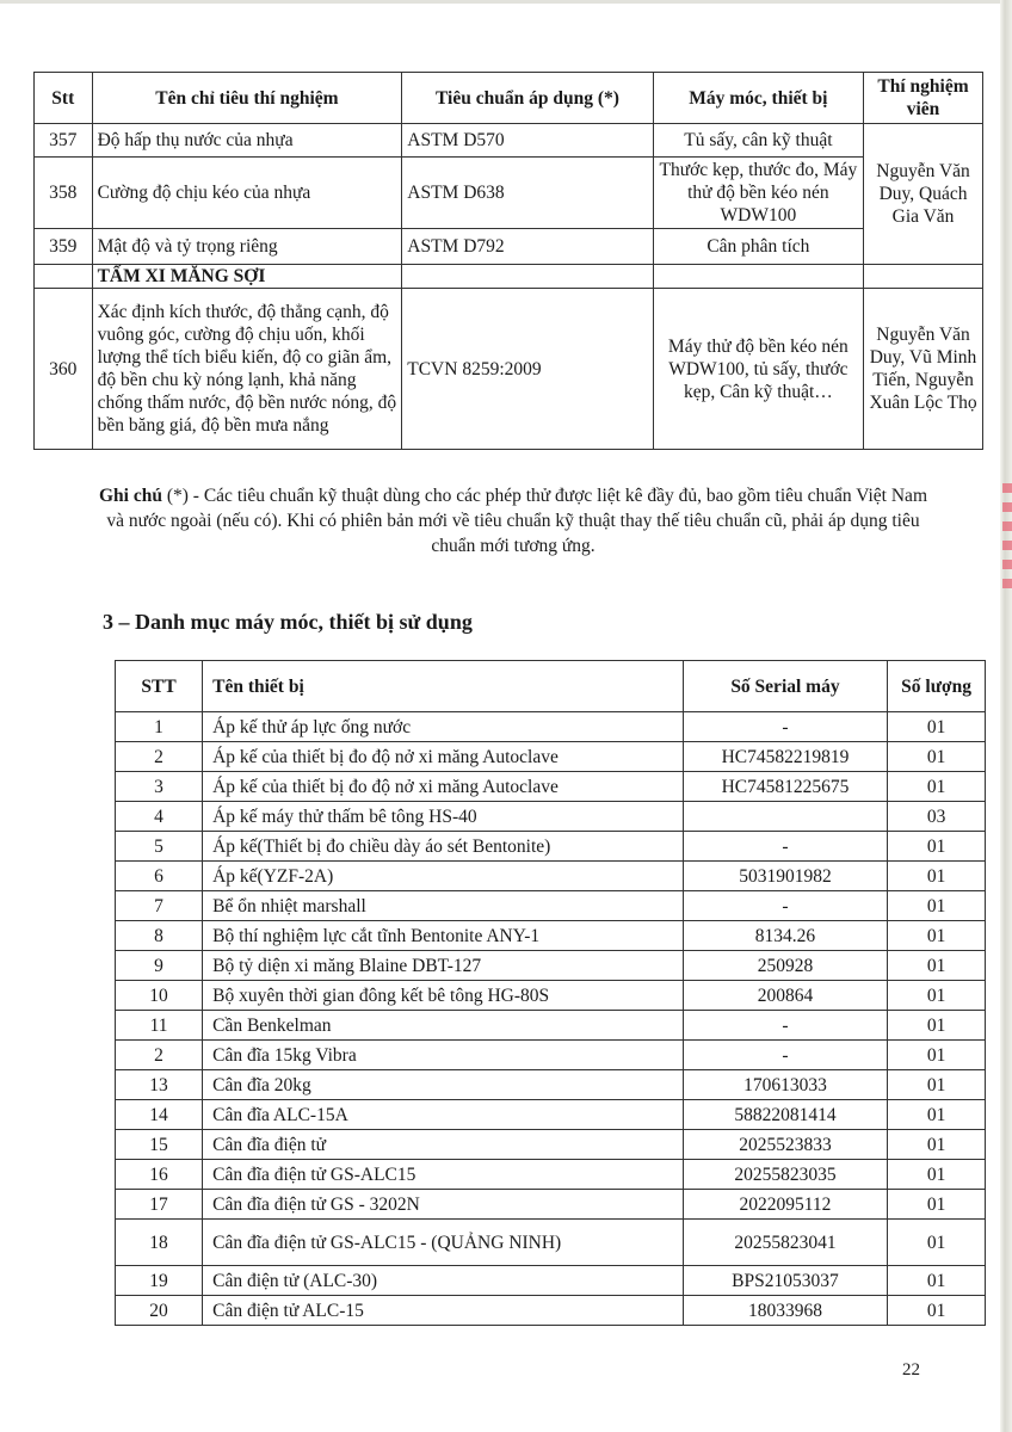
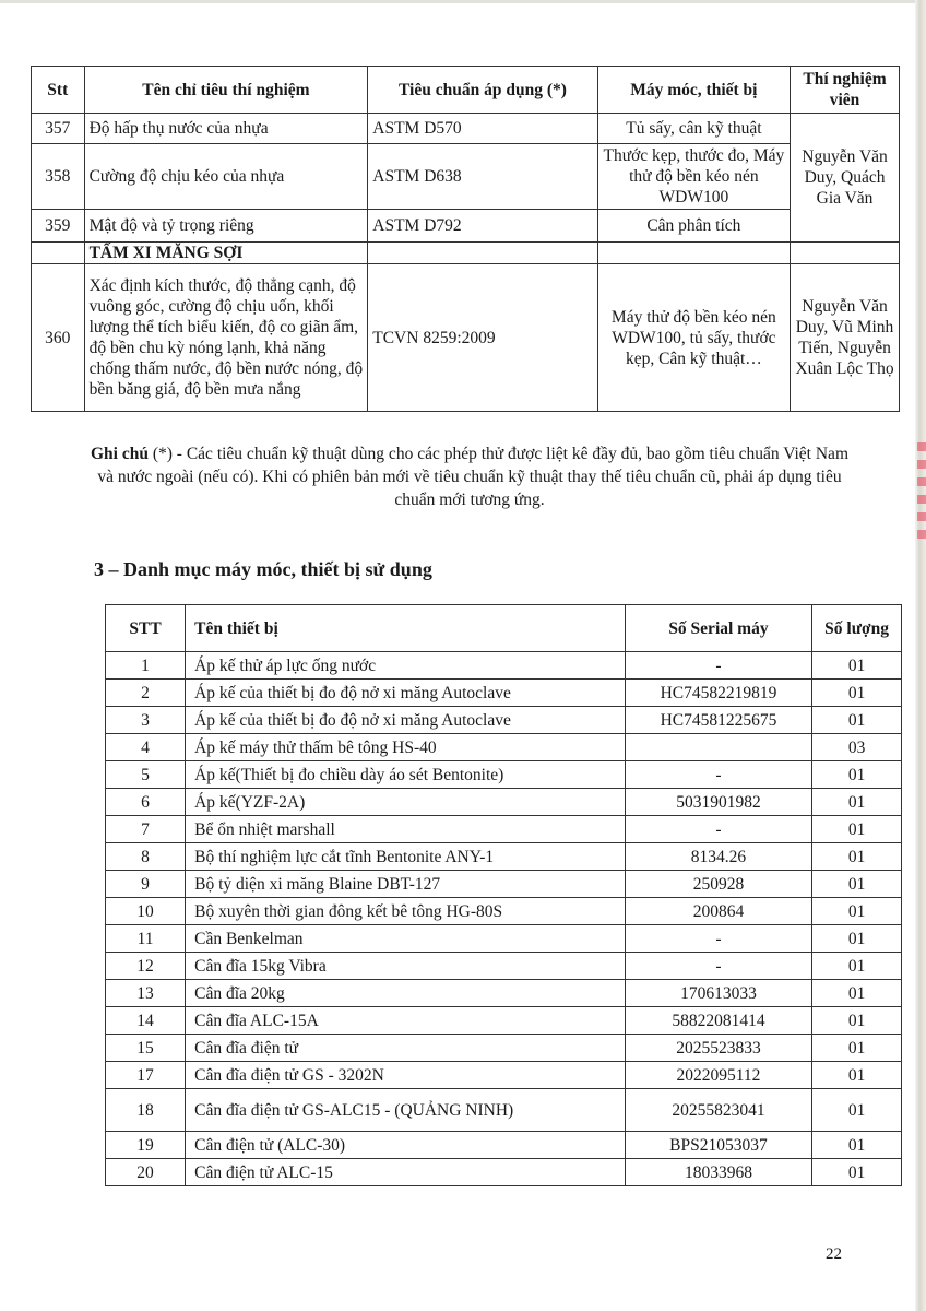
  Stt	Tên chỉ tiêu thí nghiệm	Tiêu chuẩn áp dụng (*)	Máy móc, thiết bị	Thí nghiệm viên
  357	Độ hấp thụ nước của nhựa	ASTM D570	Tủ sấy, cân kỹ thuật	Nguyễn Văn Duy, Quách Gia Văn
  358	Cường độ chịu kéo của nhựa	ASTM D638	Thước kẹp, thước đo, Máy thử độ bền kéo nén WDW100
  359	Mật độ và tỷ trọng riêng	ASTM D792	Cân phân tích
  	TẤM XI MĂNG SỢI
  360	Xác định kích thước, độ thẳng cạnh, độ vuông góc, cường độ chịu uốn, khối lượng thể tích biểu kiến, độ co giãn ẩm, độ bền chu kỳ nóng lạnh, khả năng chống thấm nước, độ bền nước nóng, độ bền băng giá, độ bền mưa nắng	TCVN 8259:2009	Máy thử độ bền kéo nén WDW100, tủ sấy, thước kẹp, Cân kỹ thuật…	Nguyễn Văn Duy, Vũ Minh Tiến, Nguyễn Xuân Lộc Thọ
  Ghi chú (*) - Các tiêu chuẩn kỹ thuật dùng cho các phép thử được liệt kê đầy đủ, bao gồm tiêu chuẩn Việt Nam và nước ngoài (nếu có). Khi có phiên bản mới về tiêu chuẩn kỹ thuật thay thế tiêu chuẩn cũ, phải áp dụng tiêu chuẩn mới tương ứng.
  3 – Danh mục máy móc, thiết bị sử dụng
  STT	Tên thiết bị	Số Serial máy	Số lượng
  1	Áp kế thử áp lực ống nước	-	01
  2	Áp kế của thiết bị đo độ nở xi măng Autoclave	HC74582219819	01
  3	Áp kế của thiết bị đo độ nở xi măng Autoclave	HC74581225675	01
  4	Áp kế máy thử thấm bê tông HS-40		03
  5	Áp kế(Thiết bị đo chiều dày áo sét Bentonite)	-	01
  6	Áp kế(YZF-2A)	5031901982	01
  7	Bể ổn nhiệt marshall	-	01
  8	Bộ thí nghiệm lực cắt tĩnh Bentonite ANY-1	8134.26	01
  9	Bộ tỷ diện xi măng Blaine DBT-127	250928	01
  10	Bộ xuyên thời gian đông kết bê tông HG-80S	200864	01
  11	Cần Benkelman	-	01
- 2	Cân đĩa 15kg Vibra	-	01
+ 12	Cân đĩa 15kg Vibra	-	01
  13	Cân đĩa 20kg	170613033	01
  14	Cân đĩa ALC-15A	58822081414	01
  15	Cân đĩa điện tử	2025523833	01
- 16	Cân đĩa điện tử GS-ALC15	20255823035	01
  17	Cân đĩa điện tử GS - 3202N	2022095112	01
  18	Cân đĩa điện tử GS-ALC15 - (QUẢNG NINH)	20255823041	01
  19	Cân điện tử (ALC-30)	BPS21053037	01
  20	Cân điện tử ALC-15	18033968	01
  22
